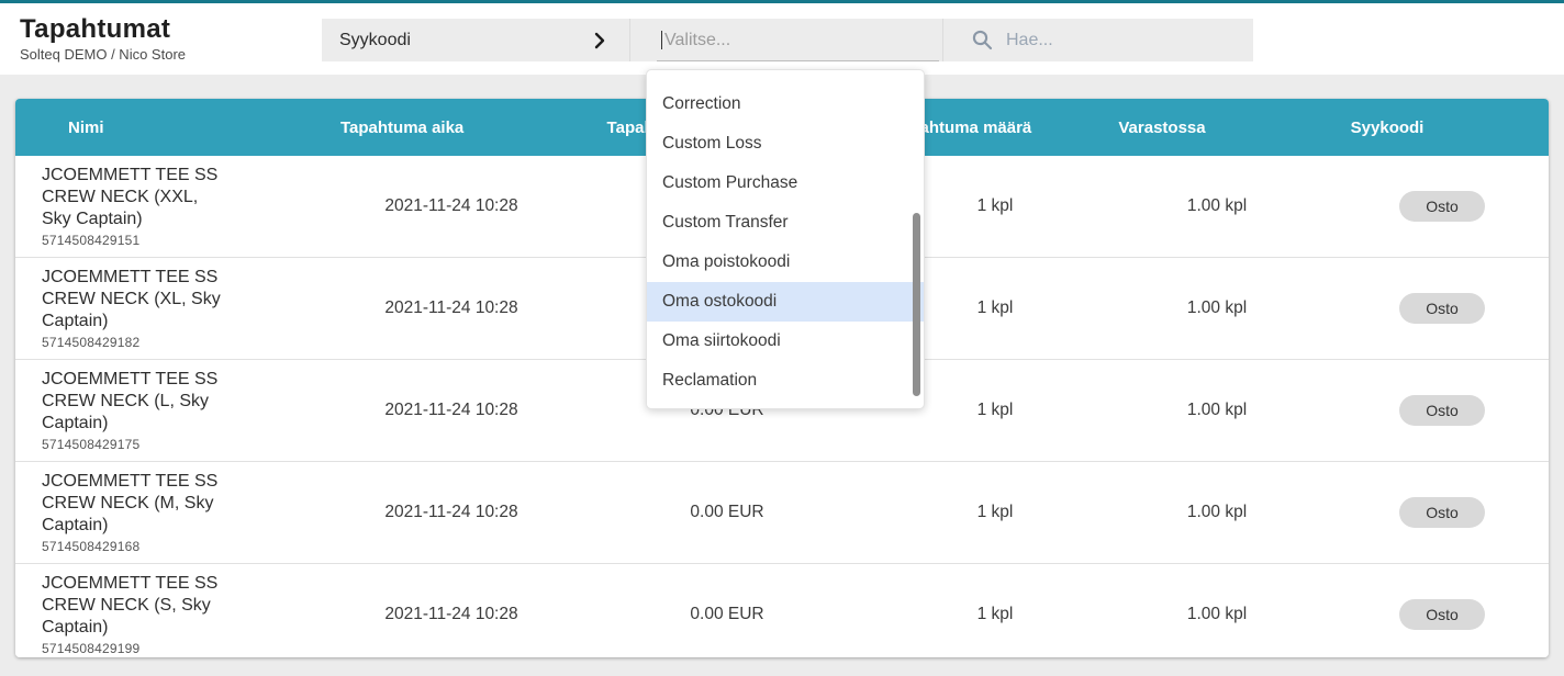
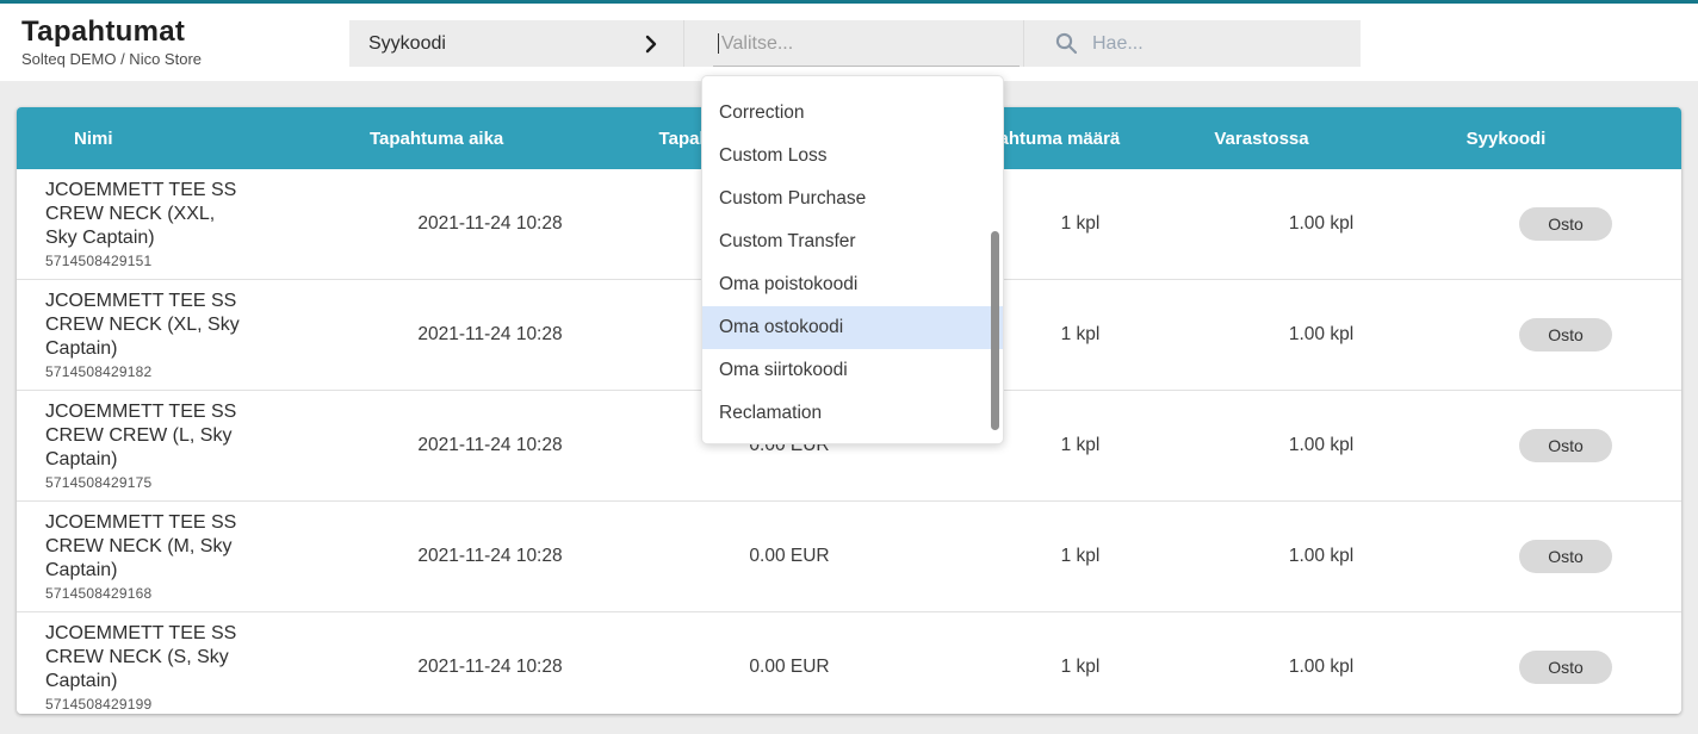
  Tapahtumat
  Solteq DEMO / Nico Store
  Syykoodi
  Valitse...
  Hae...
  Nimi	Tapahtuma aika	Tapa	htuma määrä	Varastossa	Syykoodi
  JCOEMMETT TEE SS CREW NECK (XXL, Sky Captain) 5714508429151	2021-11-24 10:28		1 kpl	1.00 kpl	Osto
  JCOEMMETT TEE SS CREW NECK (XL, Sky Captain) 5714508429182	2021-11-24 10:28		1 kpl	1.00 kpl	Osto
- JCOEMMETT TEE SS CREW NECK (L, Sky Captain) 5714508429175	2021-11-24 10:28	0.00 EUR	1 kpl	1.00 kpl	Osto
+ JCOEMMETT TEE SS CREW CREW (L, Sky Captain) 5714508429175	2021-11-24 10:28	0.00 EUR	1 kpl	1.00 kpl	Osto
  JCOEMMETT TEE SS CREW NECK (M, Sky Captain) 5714508429168	2021-11-24 10:28	0.00 EUR	1 kpl	1.00 kpl	Osto
  JCOEMMETT TEE SS CREW NECK (S, Sky Captain) 5714508429199	2021-11-24 10:28	0.00 EUR	1 kpl	1.00 kpl	Osto
  Correction
  Custom Loss
  Custom Purchase
  Custom Transfer
  Oma poistokoodi
  Oma ostokoodi
  Oma siirtokoodi
  Reclamation
